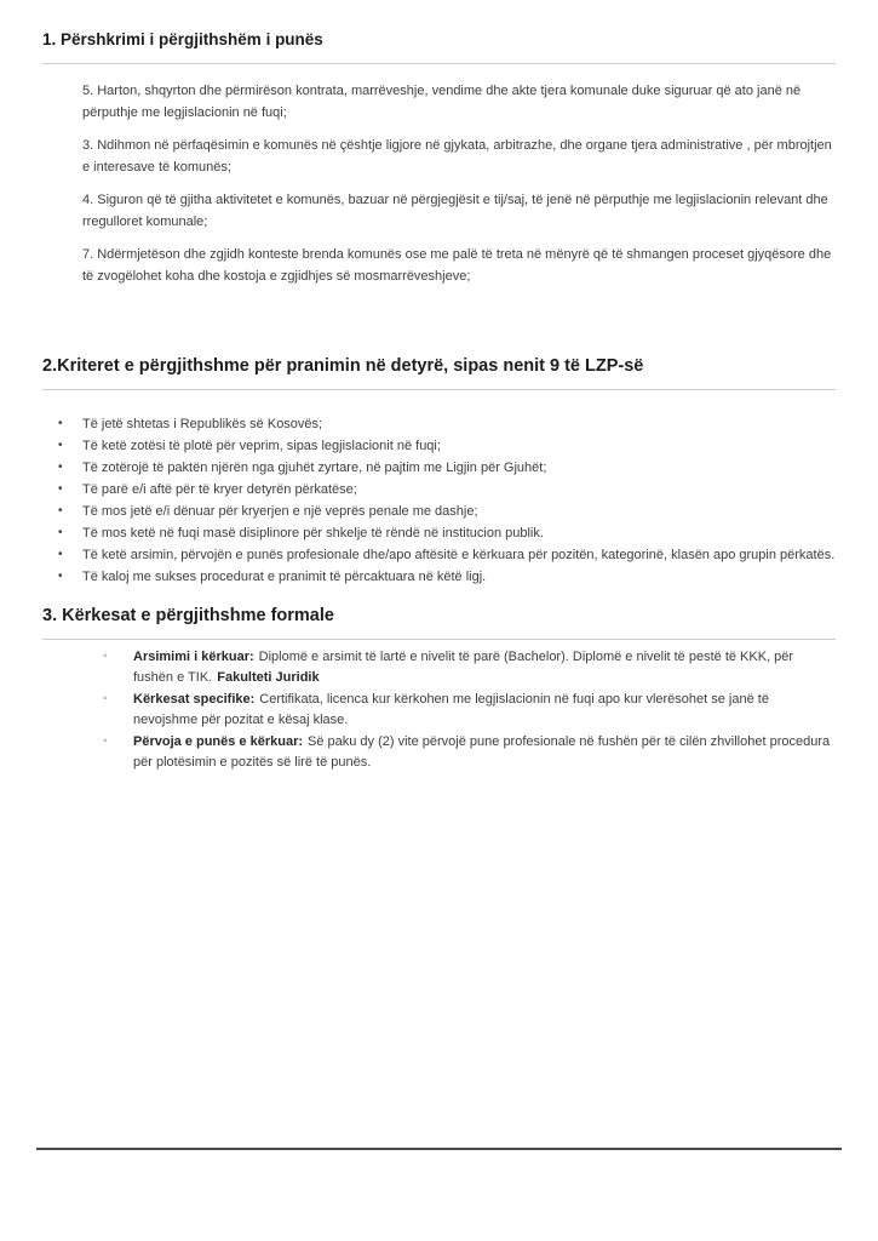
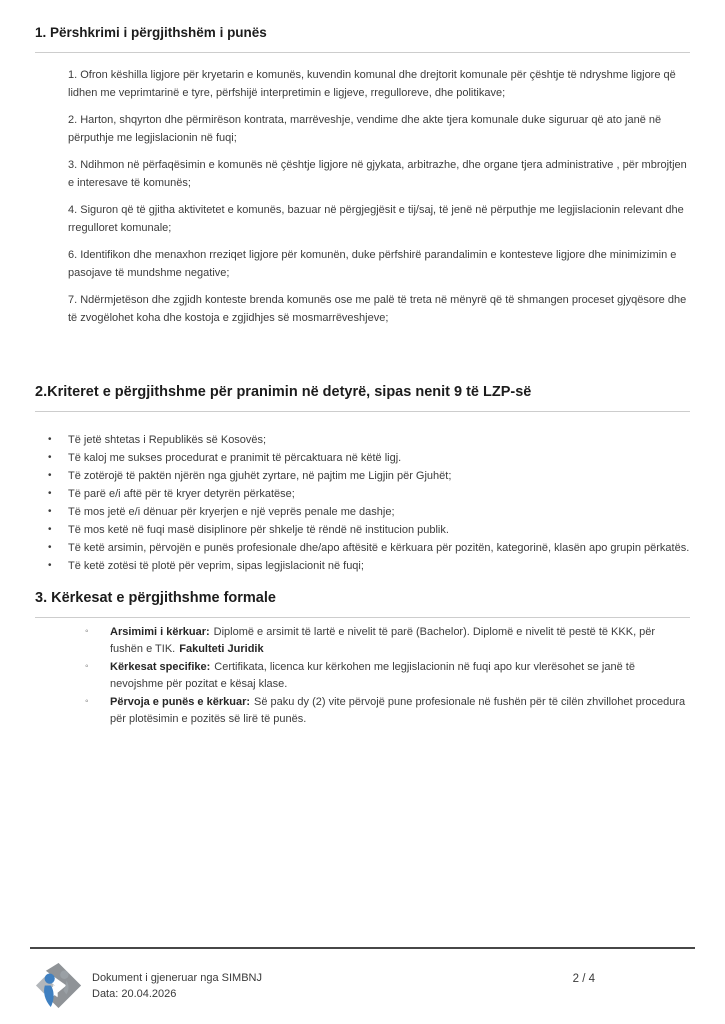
  1. Përshkrimi i përgjithshëm i punës
+ 1. Ofron këshilla ligjore për kryetarin e komunës, kuvendin komunal dhe drejtorit komunale për çështje të ndryshme ligjore që lidhen me veprimtarinë e tyre, përfshijë interpretimin e ligjeve, rregulloreve, dhe politikave;
- 5. Harton, shqyrton dhe përmirëson kontrata, marrëveshje, vendime dhe akte tjera komunale duke siguruar që ato janë në përputhje me legjislacionin në fuqi;
+ 2. Harton, shqyrton dhe përmirëson kontrata, marrëveshje, vendime dhe akte tjera komunale duke siguruar që ato janë në përputhje me legjislacionin në fuqi;
  3. Ndihmon në përfaqësimin e komunës në çështje ligjore në gjykata, arbitrazhe, dhe organe tjera administrative , për mbrojtjen e interesave të komunës;
  4. Siguron që të gjitha aktivitetet e komunës, bazuar në përgjegjësit e tij/saj, të jenë në përputhje me legjislacionin relevant dhe rregulloret komunale;
+ 6. Identifikon dhe menaxhon rreziqet ligjore për komunën, duke përfshirë parandalimin e kontesteve ligjore dhe minimizimin e pasojave të mundshme negative;
  7. Ndërmjetëson dhe zgjidh konteste brenda komunës ose me palë të treta në mënyrë që të shmangen proceset gjyqësore dhe të zvogëlohet koha dhe kostoja e zgjidhjes së mosmarrëveshjeve;
  2.Kriteret e përgjithshme për pranimin në detyrë, sipas nenit 9 të LZP-së
  •
  Të jetë shtetas i Republikës së Kosovës;
  •
- Të ketë zotësi të plotë për veprim, sipas legjislacionit në fuqi;
+ Të kaloj me sukses procedurat e pranimit të përcaktuara në këtë ligj.
  •
  Të zotërojë të paktën njërën nga gjuhët zyrtare, në pajtim me Ligjin për Gjuhët;
  •
  Të parë e/i aftë për të kryer detyrën përkatëse;
  •
  Të mos jetë e/i dënuar për kryerjen e një veprës penale me dashje;
  •
  Të mos ketë në fuqi masë disiplinore për shkelje të rëndë në institucion publik.
  •
  Të ketë arsimin, përvojën e punës profesionale dhe/apo aftësitë e kërkuara për pozitën, kategorinë, klasën apo grupin përkatës.
  •
- Të kaloj me sukses procedurat e pranimit të përcaktuara në këtë ligj.
+ Të ketë zotësi të plotë për veprim, sipas legjislacionit në fuqi;
  3. Kërkesat e përgjithshme formale
  ◦
  Arsimimi i kërkuar: Diplomë e arsimit të lartë e nivelit të parë (Bachelor). Diplomë e nivelit të pestë të KKK, për fushën e TIK. Fakulteti Juridik
  ◦
  Kërkesat specifike: Certifikata, licenca kur kërkohen me legjislacionin në fuqi apo kur vlerësohet se janë të nevojshme për pozitat e kësaj klase.
  ◦
  Përvoja e punës e kërkuar: Së paku dy (2) vite përvojë pune profesionale në fushën për të cilën zhvillohet procedura për plotësimin e pozitës së lirë të punës.
+ Dokument i gjeneruar nga SIMBNJ
+ Data: 20.04.2026
+ 2 / 4
